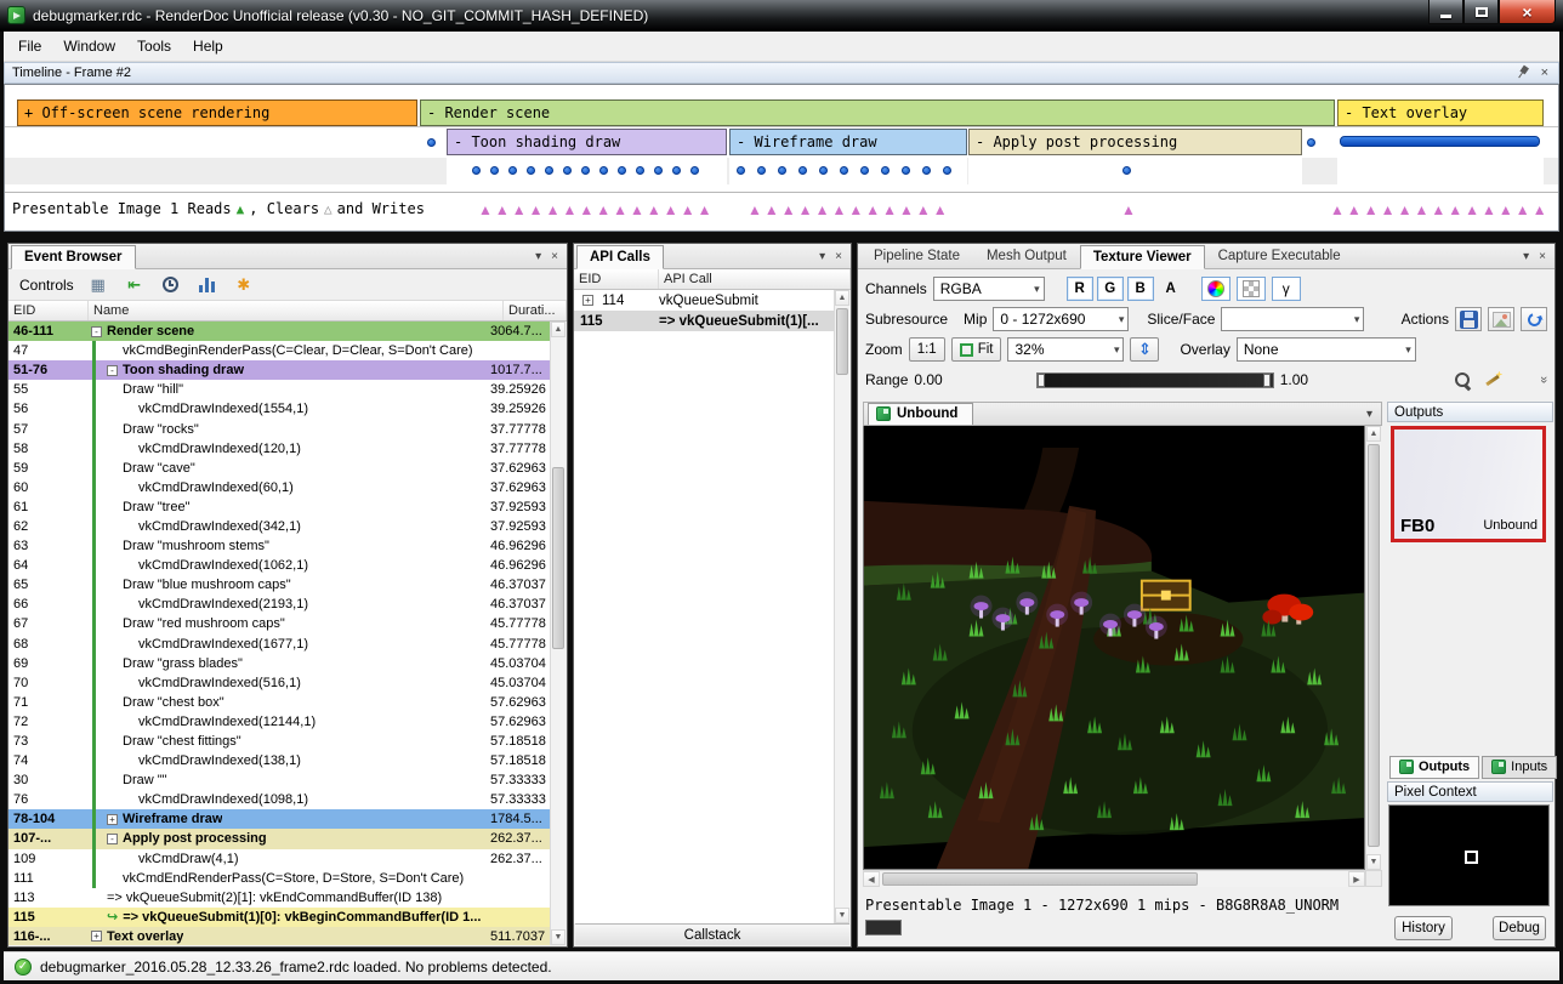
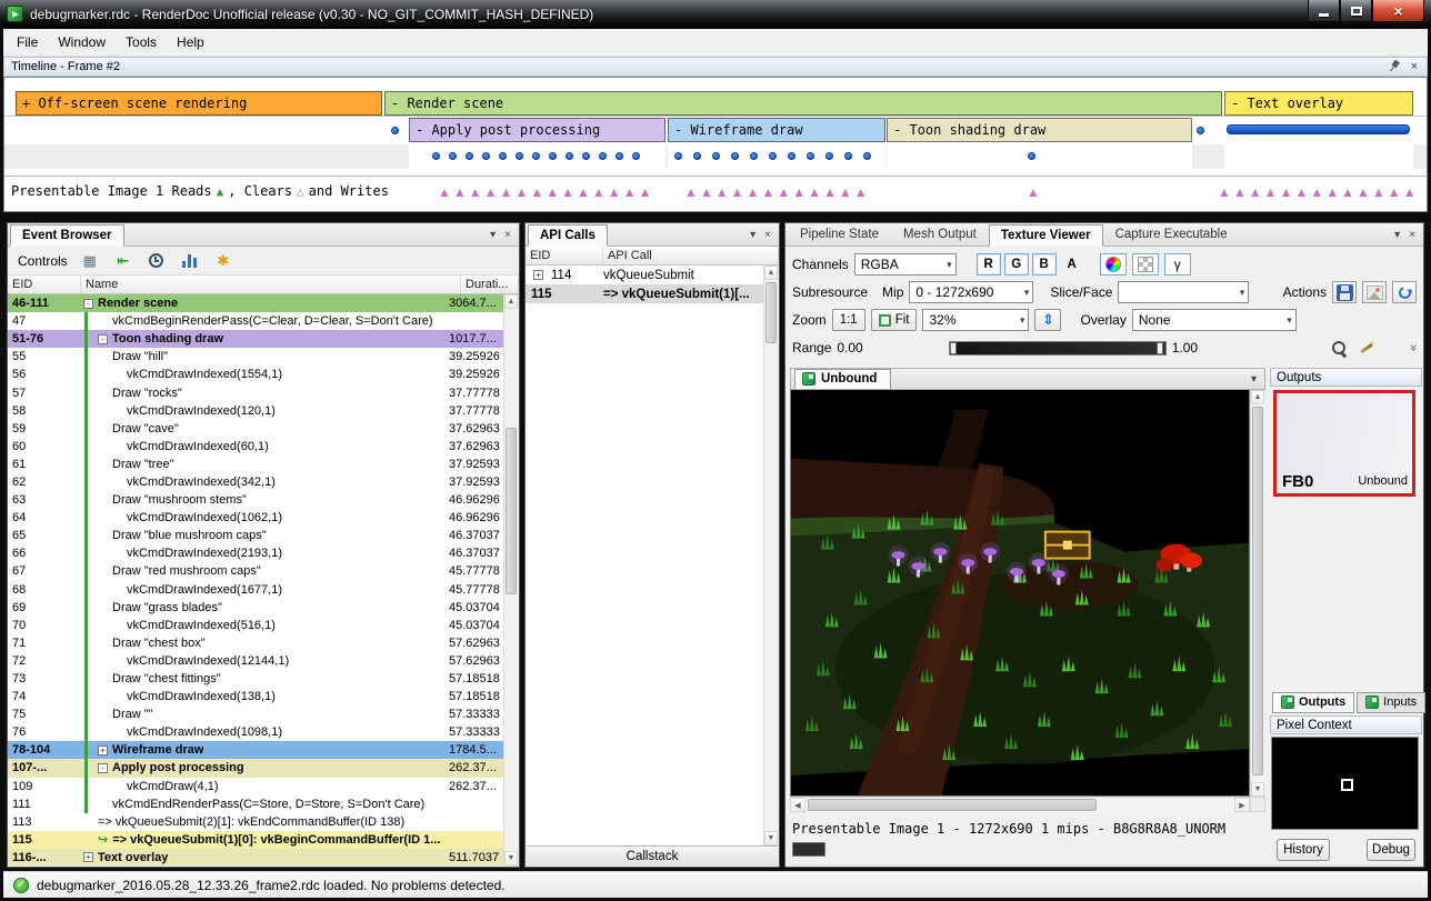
  debugmarker.rdc - RenderDoc Unofficial release (v0.30 - NO_GIT_COMMIT_HASH_DEFINED)
  ×
  File
  Window
  Tools
  Help
  Timeline - Frame #2
  ×
  + Off-screen scene rendering
  - Render scene
  - Text overlay
- - Toon shading draw
+ - Apply post processing
  - Wireframe draw
- - Apply post processing
+ - Toon shading draw
  Presentable Image 1 Reads
  ▲
  , Clears
  △
  and Writes
  ▲
  ▲
  ▲
  ▲
  ▲
  ▲
  ▲
  ▲
  ▲
  ▲
  ▲
  ▲
  ▲
  ▲
  ▲
  ▲
  ▲
  ▲
  ▲
  ▲
  ▲
  ▲
  ▲
  ▲
  ▲
  ▲
  ▲
  ▲
  ▲
  ▲
  ▲
  ▲
  ▲
  ▲
  ▲
  ▲
  ▲
  ▲
  ▲
  ▲
  Event Browser
  ▾
  ×
  Controls
  ▦
  ⇤
  ✱
  EID
  Name
  Durati...
  46-111
  -
  Render scene
  3064.7...
  47
  vkCmdBeginRenderPass(C=Clear, D=Clear, S=Don't Care)
  51-76
  -
  Toon shading draw
  1017.7...
  55
  Draw "hill"
  39.25926
  56
  vkCmdDrawIndexed(1554,1)
  39.25926
  57
  Draw "rocks"
  37.77778
  58
  vkCmdDrawIndexed(120,1)
  37.77778
  59
  Draw "cave"
  37.62963
  60
  vkCmdDrawIndexed(60,1)
  37.62963
  61
  Draw "tree"
  37.92593
  62
  vkCmdDrawIndexed(342,1)
  37.92593
  63
  Draw "mushroom stems"
  46.96296
  64
  vkCmdDrawIndexed(1062,1)
  46.96296
  65
  Draw "blue mushroom caps"
  46.37037
  66
  vkCmdDrawIndexed(2193,1)
  46.37037
  67
  Draw "red mushroom caps"
  45.77778
  68
  vkCmdDrawIndexed(1677,1)
  45.77778
  69
  Draw "grass blades"
  45.03704
  70
  vkCmdDrawIndexed(516,1)
  45.03704
  71
  Draw "chest box"
  57.62963
  72
  vkCmdDrawIndexed(12144,1)
  57.62963
  73
  Draw "chest fittings"
  57.18518
  74
  vkCmdDrawIndexed(138,1)
  57.18518
- 30
+ 75
  Draw ""
  57.33333
  76
  vkCmdDrawIndexed(1098,1)
  57.33333
  78-104
  +
  Wireframe draw
  1784.5...
  107-...
  -
  Apply post processing
  262.37...
  109
  vkCmdDraw(4,1)
  262.37...
  111
  vkCmdEndRenderPass(C=Store, D=Store, S=Don't Care)
  113
  => vkQueueSubmit(2)[1]: vkEndCommandBuffer(ID 138)
  115
  ↪
  => vkQueueSubmit(1)[0]: vkBeginCommandBuffer(ID 1...
  116-...
  +
  Text overlay
  511.7037
  API Calls
  ▾
  ×
  EID
  API Call
  +
  114
  vkQueueSubmit
  115
  => vkQueueSubmit(1)[...
  Callstack
  Pipeline State
  Mesh Output
  Texture Viewer
  Capture Executable
  ▾
  ×
  Channels
  RGBA
  ▾
  R
  G
  B
  A
  γ
  Subresource
  Mip
  0 - 1272x690
  ▾
  Slice/Face
  ▾
  Actions
  Zoom
  1:1
  Fit
  32%
  ▾
  ⇕
  Overlay
  None
  ▾
  Range
  0.00
  1.00
  Unbound
  ▾
  Presentable Image 1 - 1272x690 1 mips - B8G8R8A8_UNORM
  Outputs
  FB0
  Unbound
  Outputs
  Inputs
  Pixel Context
  History
  Debug
  ✓
  debugmarker_2016.05.28_12.33.26_frame2.rdc loaded. No problems detected.
